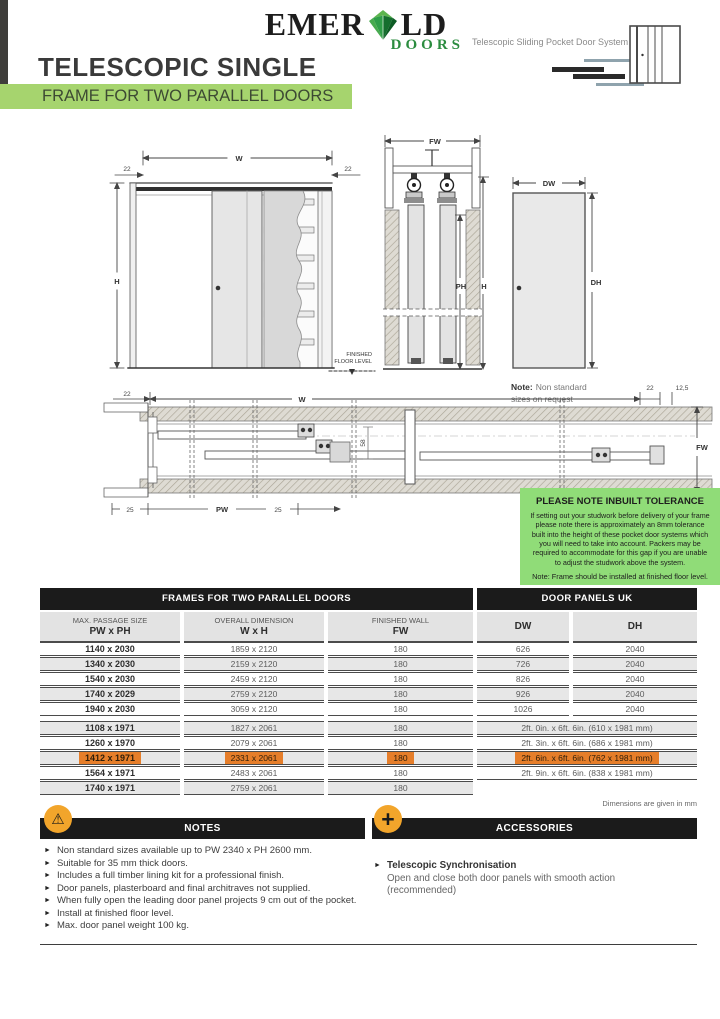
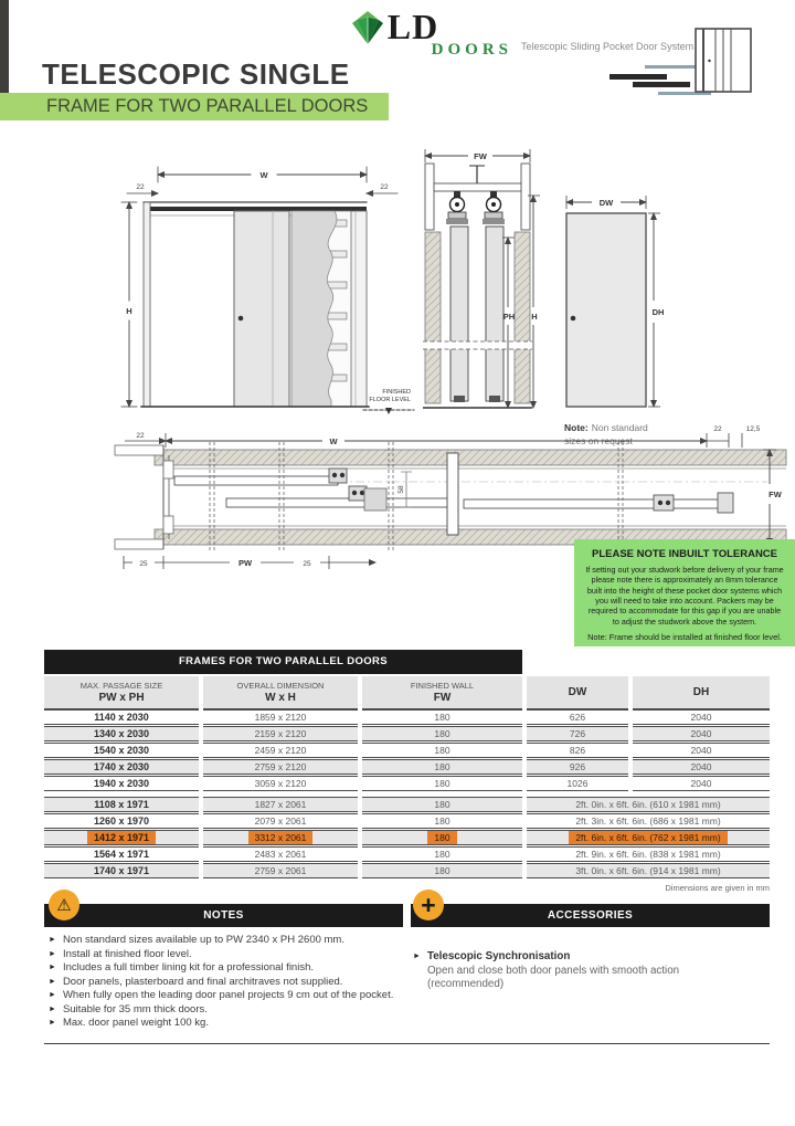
- EMER
  LD
  DOORS
  Telescopic Sliding Pocket Door System
  TELESCOPIC SINGLE
  FRAME FOR TWO PARALLEL DOORS
  W
  H
  FW
  PH
  H
  DW
  DH
  Note: Non standard
  W
  FW
  PW
  PLEASE NOTE INBUILT TOLERANCE
  If setting out your studwork before delivery of your frame please note there is approximately an 8mm tolerance built into the height of these pocket door systems which you will need to take into account. Packers may be required to accommodate for this gap if you are unable to adjust the studwork above the system.
  Note: Frame should be installed at finished floor level.
  FRAMES FOR TWO PARALLEL DOORS
- DOOR PANELS UK
  MAX. PASSAGE SIZE
  PW x PH
  OVERALL DIMENSION
  W x H
  FINISHED WALL
  FW
  DW
  DH
  1140 x 2030
  1859 x 2120
  180
  626
  2040
  1340 x 2030
  2159 x 2120
  180
  726
  2040
  1540 x 2030
  2459 x 2120
  180
  826
  2040
- 1740 x 2029
+ 1740 x 2030
  2759 x 2120
  180
  926
  2040
  1940 x 2030
  3059 x 2120
  180
  1026
  2040
  1108 x 1971
  1827 x 2061
  180
  2ft. 0in. x 6ft. 6in. (610 x 1981 mm)
  1260 x 1970
  2079 x 2061
  180
  2ft. 3in. x 6ft. 6in. (686 x 1981 mm)
  1412 x 1971
- 2331 x 2061
+ 3312 x 2061
  180
  2ft. 6in. x 6ft. 6in. (762 x 1981 mm)
  1564 x 1971
  2483 x 2061
  180
  2ft. 9in. x 6ft. 6in. (838 x 1981 mm)
  1740 x 1971
  2759 x 2061
  180
+ 3ft. 0in. x 6ft. 6in. (914 x 1981 mm)
  Dimensions are given in mm
  NOTES
  ACCESSORIES
  ⚠
  +
  Non standard sizes available up to PW 2340 x PH 2600 mm.
- Suitable for 35 mm thick doors.
+ Install at finished floor level.
  Includes a full timber lining kit for a professional finish.
  Door panels, plasterboard and final architraves not supplied.
  When fully open the leading door panel projects 9 cm out of the pocket.
- Install at finished floor level.
+ Suitable for 35 mm thick doors.
  Max. door panel weight 100 kg.
  Telescopic Synchronisation
  Open and close both door panels with smooth action
  (recommended)
